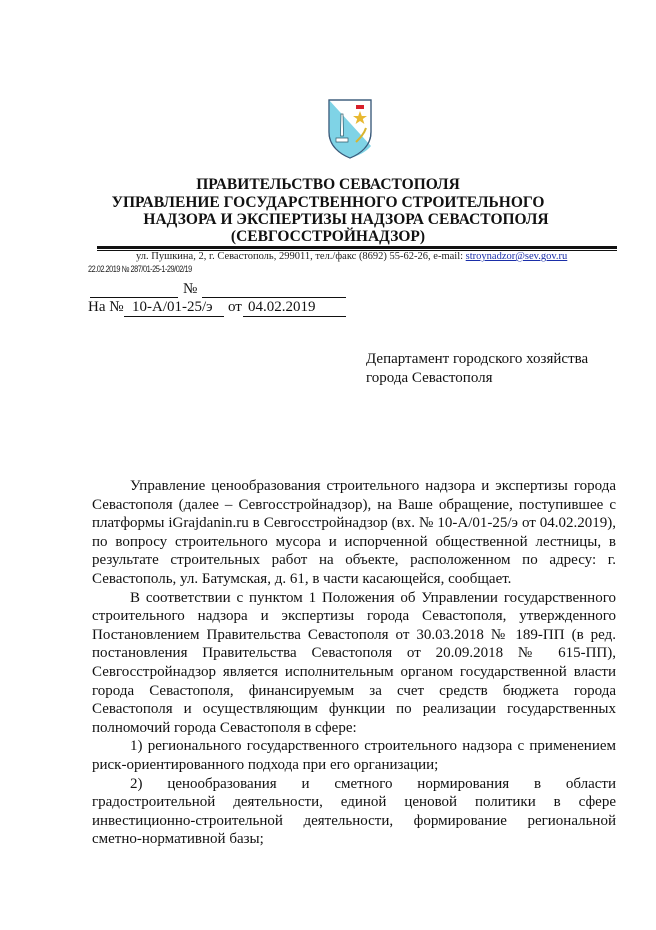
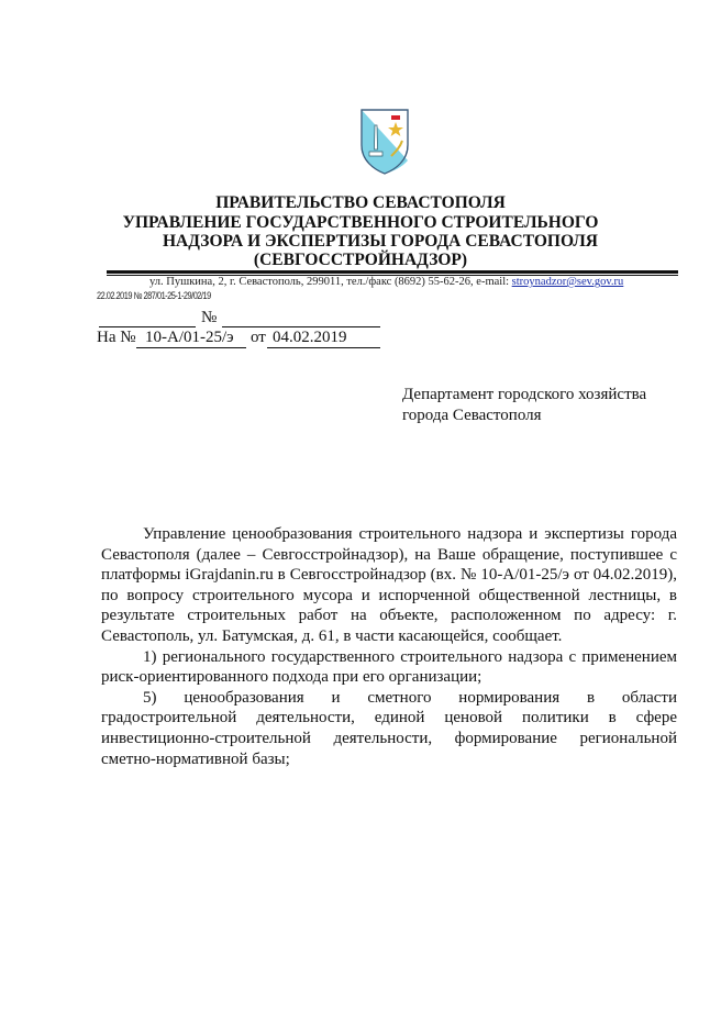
  ПРАВИТЕЛЬСТВО СЕВАСТОПОЛЯ
  УПРАВЛЕНИЕ ГОСУДАРСТВЕННОГО СТРОИТЕЛЬНОГО
- НАДЗОРА И ЭКСПЕРТИЗЫ НАДЗОРА СЕВАСТОПОЛЯ
+ НАДЗОРА И ЭКСПЕРТИЗЫ ГОРОДА СЕВАСТОПОЛЯ
  (СЕВГОССТРОЙНАДЗОР)
  ул. Пушкина, 2, г. Севастополь, 299011, тел./факс (8692) 55-62-26, e-mail: stroynadzor@sev.gov.ru
  22.02.2019 № 287/01-25-1-29/02/19
  №
  На №
  10-А/01-25/э
  от
  04.02.2019
  Департамент городского хозяйства
  города Севастополя
  Управление ценообразования строительного надзора и экспертизы города Севастополя (далее – Севгосстройнадзор), на Ваше обращение, поступившее с платформы iGrajdanin.ru в Севгосстройнадзор (вх. № 10-А/01-25/э от 04.02.2019), по вопросу строительного мусора и испорченной общественной лестницы, в результате строительных работ на объекте, расположенном по адресу: г. Севастополь, ул. Батумская, д. 61, в части касающейся, сообщает.
- В соответствии с пунктом 1 Положения об Управлении государственного строительного надзора и экспертизы города Севастополя, утвержденного Постановлением Правительства Севастополя от 30.03.2018 № 189-ПП (в ред. постановления Правительства Севастополя от 20.09.2018 № 615-ПП), Севгосстройнадзор является исполнительным органом государственной власти города Севастополя, финансируемым за счет средств бюджета города Севастополя и осуществляющим функции по реализации государственных полномочий города Севастополя в сфере:
  1) регионального государственного строительного надзора с применением риск-ориентированного подхода при его организации;
- 2) ценообразования и сметного нормирования в области градостроительной деятельности, единой ценовой политики в сфере инвестиционно-строительной деятельности, формирование региональной сметно-нормативной базы;
+ 5) ценообразования и сметного нормирования в области градостроительной деятельности, единой ценовой политики в сфере инвестиционно-строительной деятельности, формирование региональной сметно-нормативной базы;
